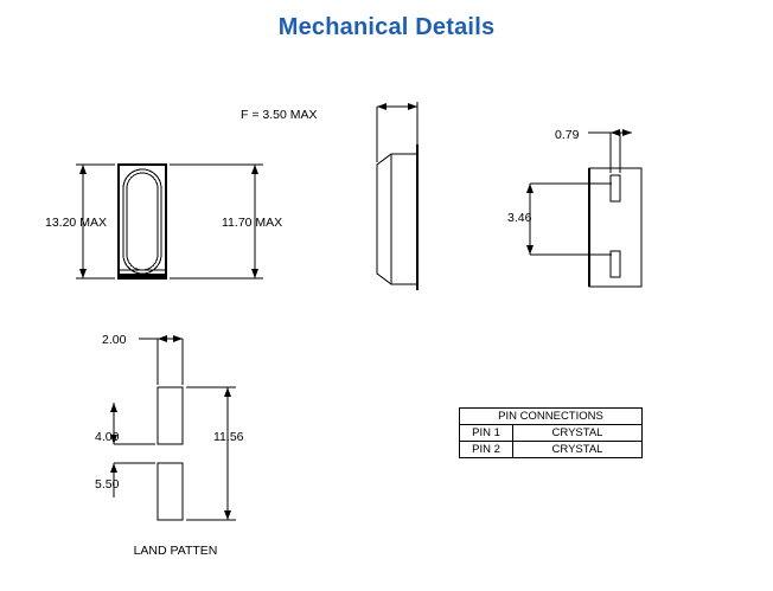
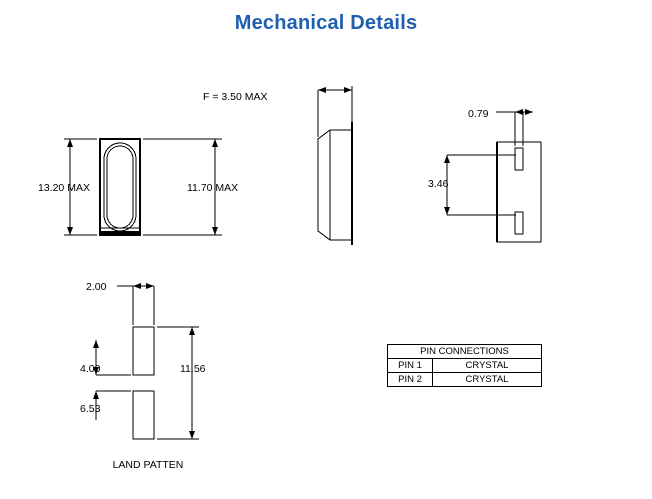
  Mechanical Details
  13.20 MAX
  11.70 MAX
  F = 3.50 MAX
  0.79
  3.46
  2.00
  4.00
- 5.50
+ 6.53
  11.56
  LAND PATTEN
  PIN CONNECTIONS
  PIN 1	CRYSTAL
  PIN 2	CRYSTAL
